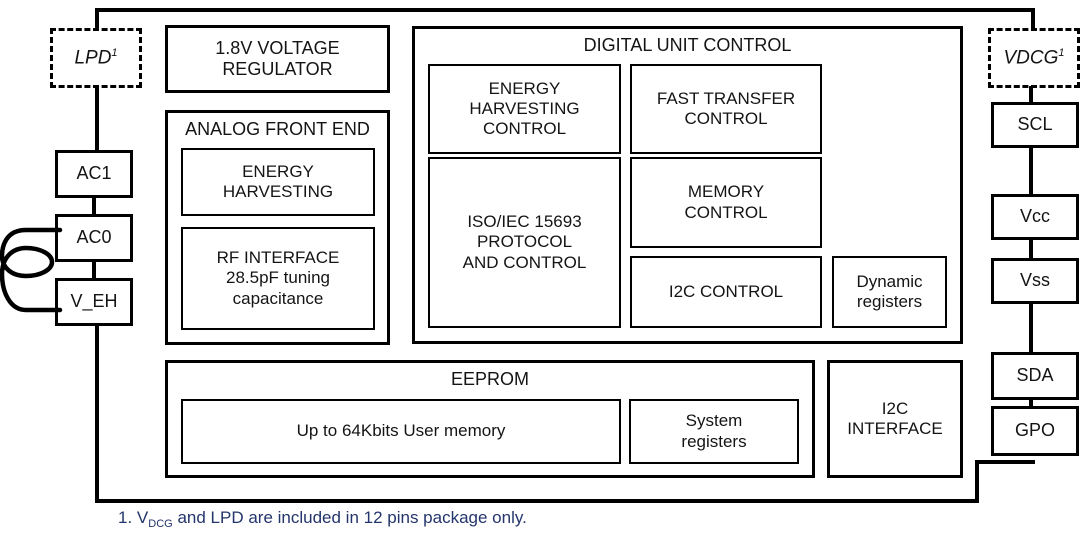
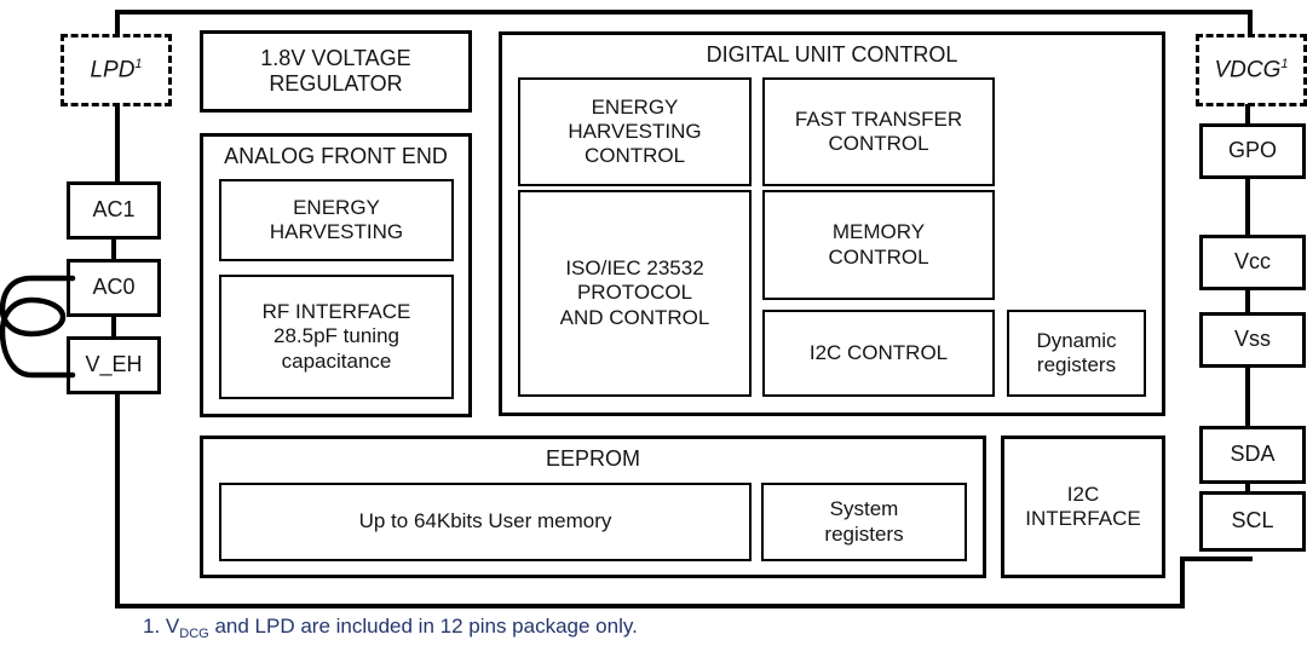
  LPD1
  AC1
  AC0
  V_EH
  VDCG1
- SCL
+ GPO
  Vcc
  Vss
  SDA
- GPO
+ SCL
  1.8V VOLTAGE
  REGULATOR
  ANALOG FRONT END
  ENERGY
  HARVESTING
  RF INTERFACE
  28.5pF tuning
  capacitance
  DIGITAL UNIT CONTROL
  ENERGY
  HARVESTING
  CONTROL
  FAST TRANSFER
  CONTROL
- ISO/IEC 15693
+ ISO/IEC 23532
  PROTOCOL
  AND CONTROL
  MEMORY
  CONTROL
  I2C CONTROL
  Dynamic
  registers
  EEPROM
  Up to 64Kbits User memory
  System
  registers
  I2C
  INTERFACE
  1. VDCG and LPD are included in 12 pins package only.
